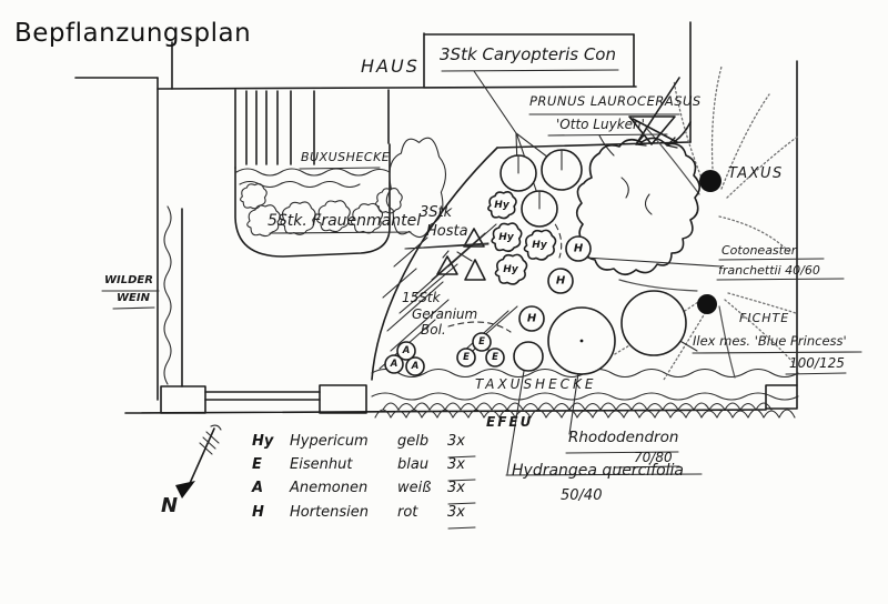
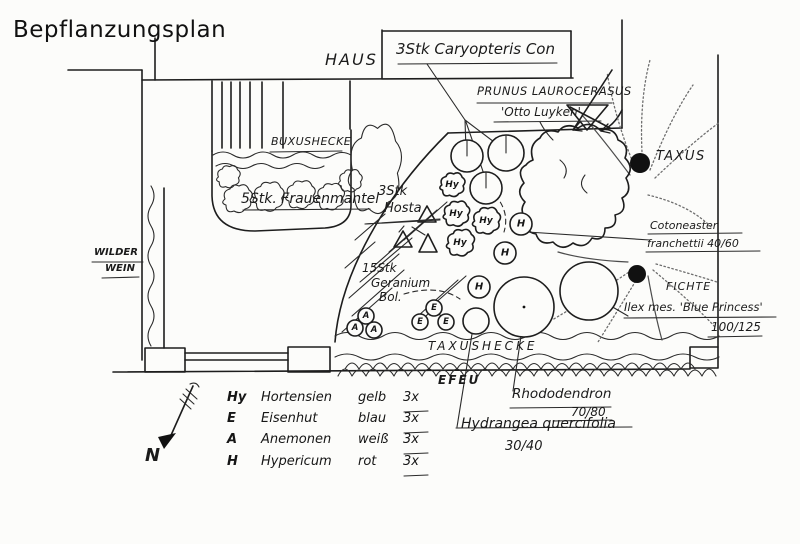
  Bepflanzungsplan
  HAUS
  3Stk Caryopteris Con
  PRUNUS LAUROCERASUS
  'Otto Luyken'
  TAXUS
  Cotoneaster
  franchettii 40/60
  FICHTE
  Ilex mes. 'Blue Princess'
  100/125
  BUXUSHECKE
  5Stk. Frauenmantel
  WILDER
  WEIN
  3Stk
  Hosta
  15Stk
  Geranium
  Bol.
  TAXUSHECKE
  EFEU
  Rhododendron
  70/80
  Hydrangea quercifolia
- 50/40
+ 30/40
  N
  Hy
  Hy
  Hy
  Hy
  H
  H
  H
  E
  E
  E
  A
  A
  A
- Hy Hypericum gelb 3x
+ Hy Hortensien gelb 3x
  E Eisenhut blau 3x
  A Anemonen weiß 3x
- H Hortensien rot 3x
+ H Hypericum rot 3x
